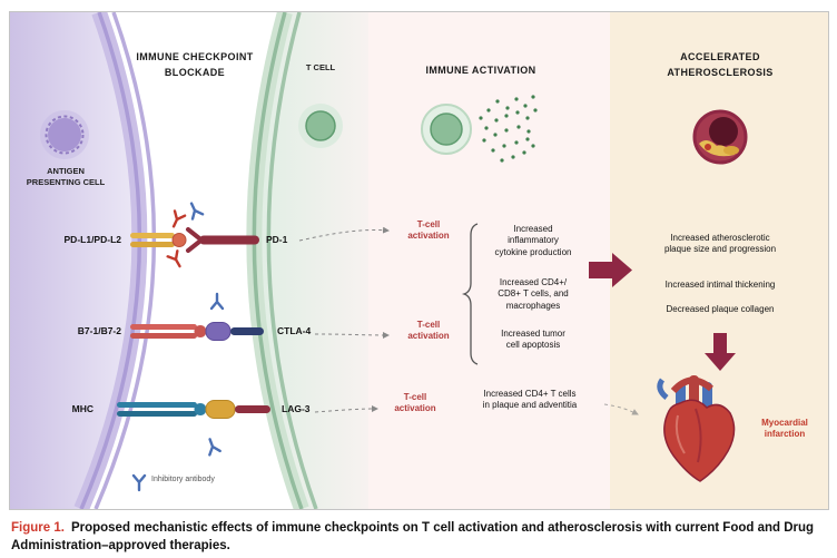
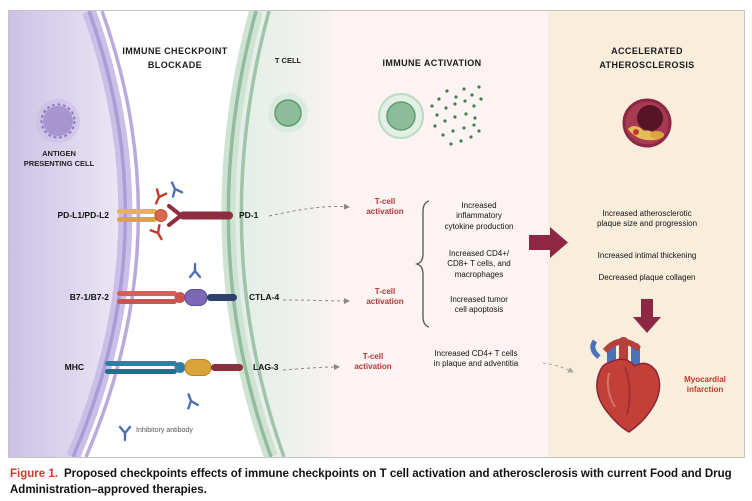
  IMMUNE CHECKPOINT
  BLOCKADE
  IMMUNE ACTIVATION
  ACCELERATED
  ATHEROSCLEROSIS
  ANTIGEN
  PRESENTING CELL
  T CELL
  PD-L1/PD-L2
  PD-1
  B7-1/B7-2
  CTLA-4
  MHC
  LAG-3
  T-cell
  activation
  T-cell
  activation
  T-cell
  activation
  Increased
  inflammatory
  cytokine production
  Increased CD4+/
  CD8+ T cells, and
  macrophages
  Increased tumor
  cell apoptosis
  Increased CD4+ T cells
  in plaque and adventitia
  Increased atherosclerotic
  plaque size and progression
  Increased intimal thickening
  Decreased plaque collagen
  Myocardial
  infarction
- Figure 1. Proposed mechanistic effects of immune checkpoints on T cell activation and atherosclerosis with current Food and Drug Administration–approved therapies.
+ Figure 1. Proposed checkpoints effects of immune checkpoints on T cell activation and atherosclerosis with current Food and Drug Administration–approved therapies.
